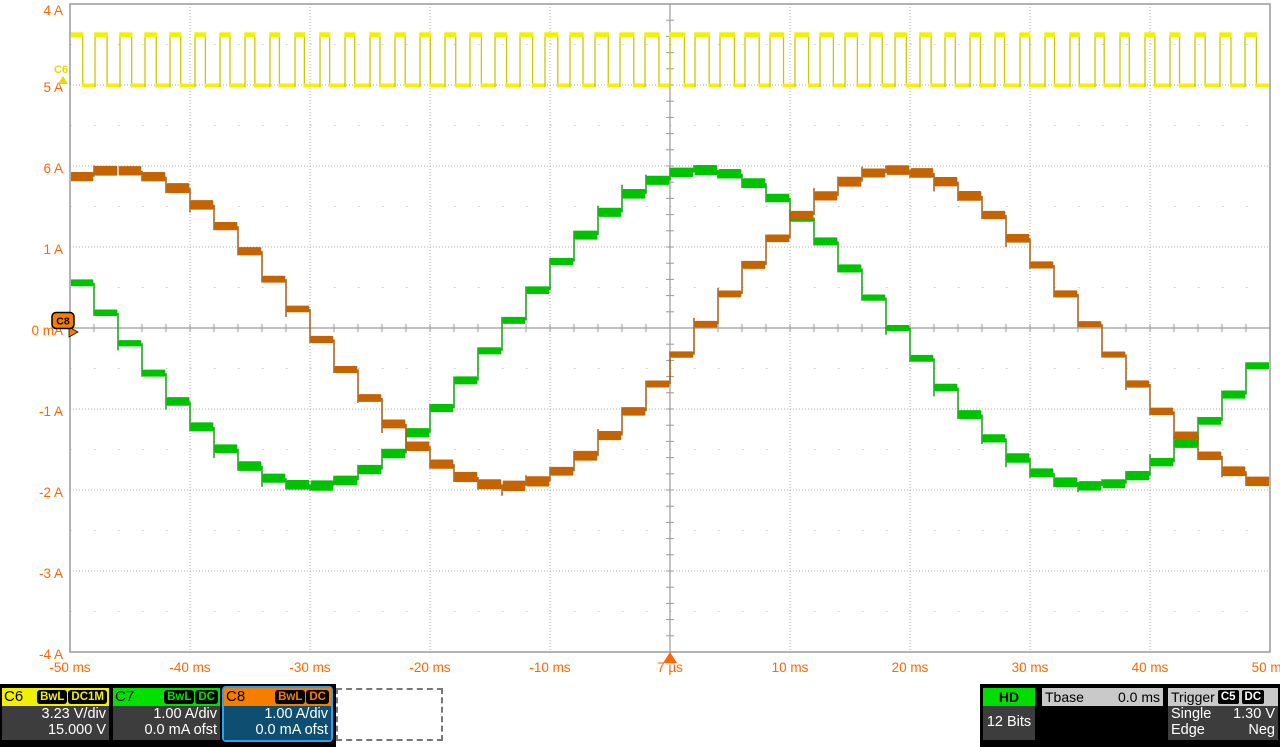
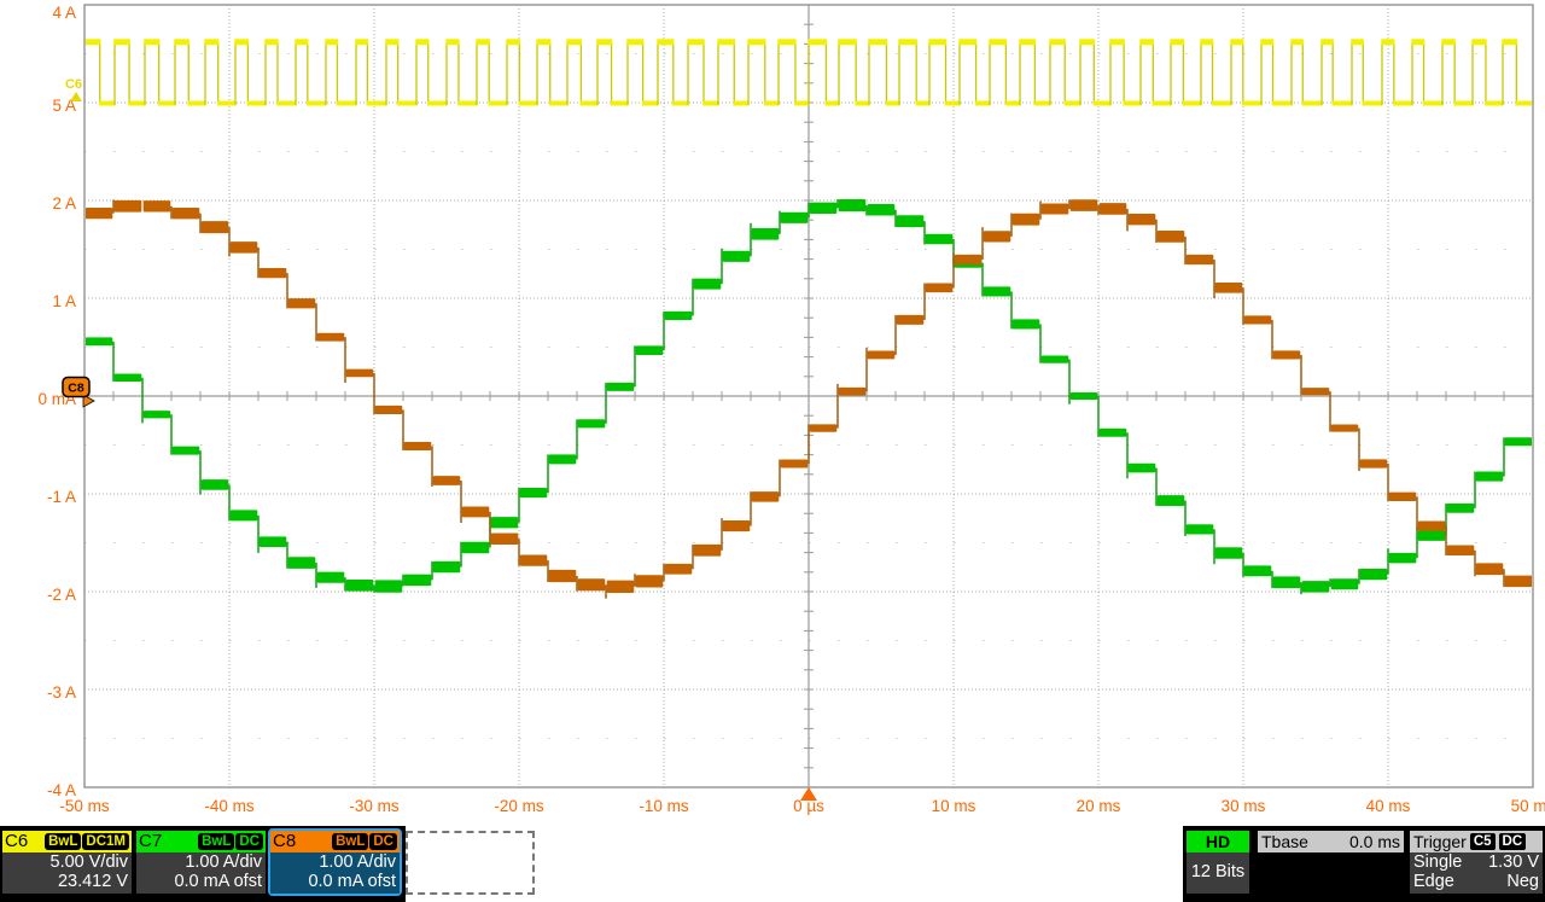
  4 A
  5 A
- 6 A
+ 2 A
  1 A
  0 mA
  -1 A
  -2 A
  -3 A
  -4 A
  -50 ms
  -40 ms
  -30 ms
  -20 ms
  -10 ms
- 7 µs
+ 0 µs
  10 ms
  20 ms
  30 ms
  40 ms
  50 m
  C6
  C8
  C6
  BwL
  DC1M
- 3.23 V/div
+ 5.00 V/div
- 15.000 V
+ 23.412 V
  C7
  BwL
  DC
  1.00 A/div
  0.0 mA ofst
  C8
  BwL
  DC
  1.00 A/div
  0.0 mA ofst
  HD
  12 Bits
  Tbase
  0.0 ms
  Trigger
  C5
  DC
  Single
  1.30 V
  Edge
  Neg
